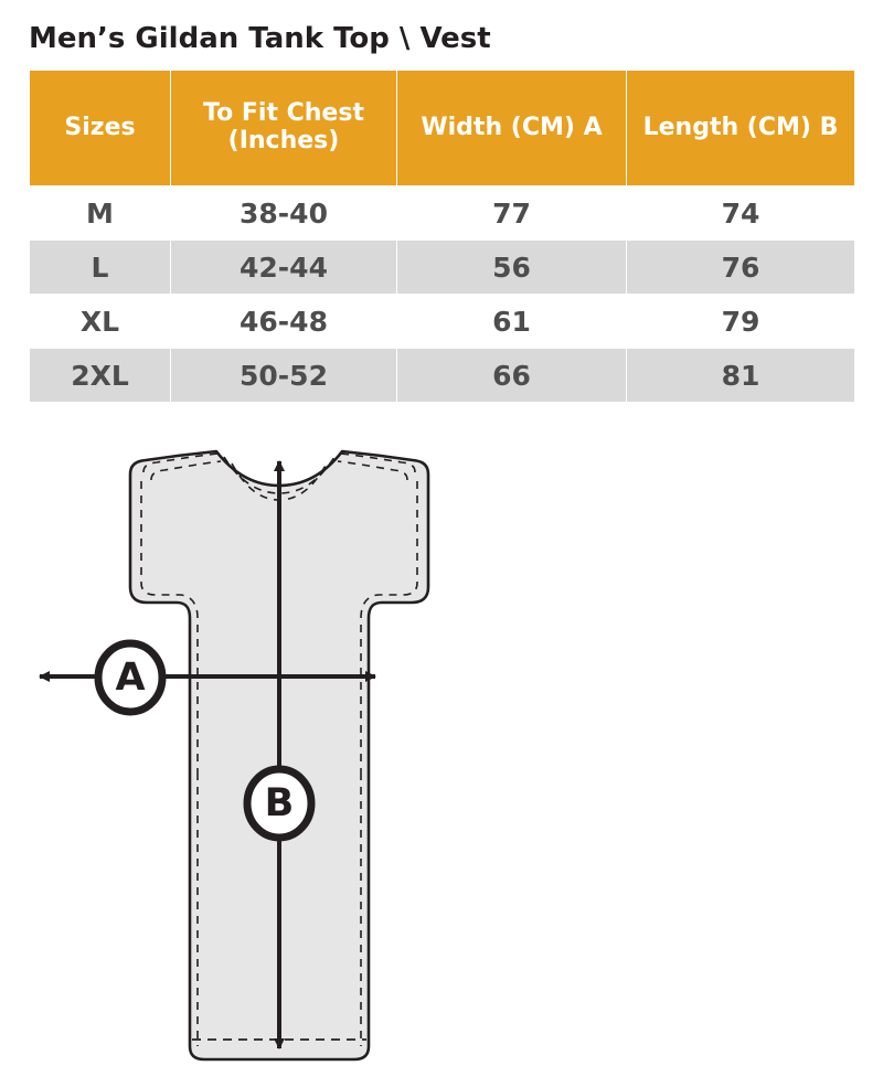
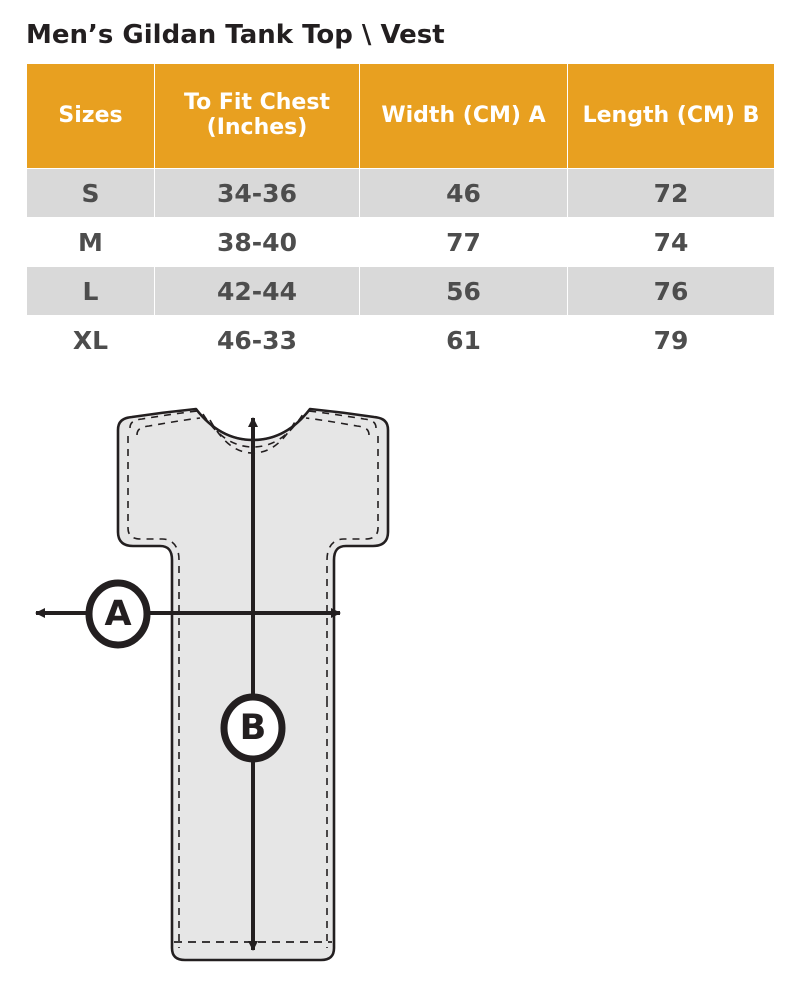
  Men’s Gildan Tank Top \ Vest
  Sizes	To Fit Chest (Inches)	Width (CM) A	Length (CM) B
+ S	34-36	46	72
  M	38-40	77	74
  L	42-44	56	76
- XL	46-48	61	79
+ XL	46-33	61	79
- 2XL	50-52	66	81
  A
  B
